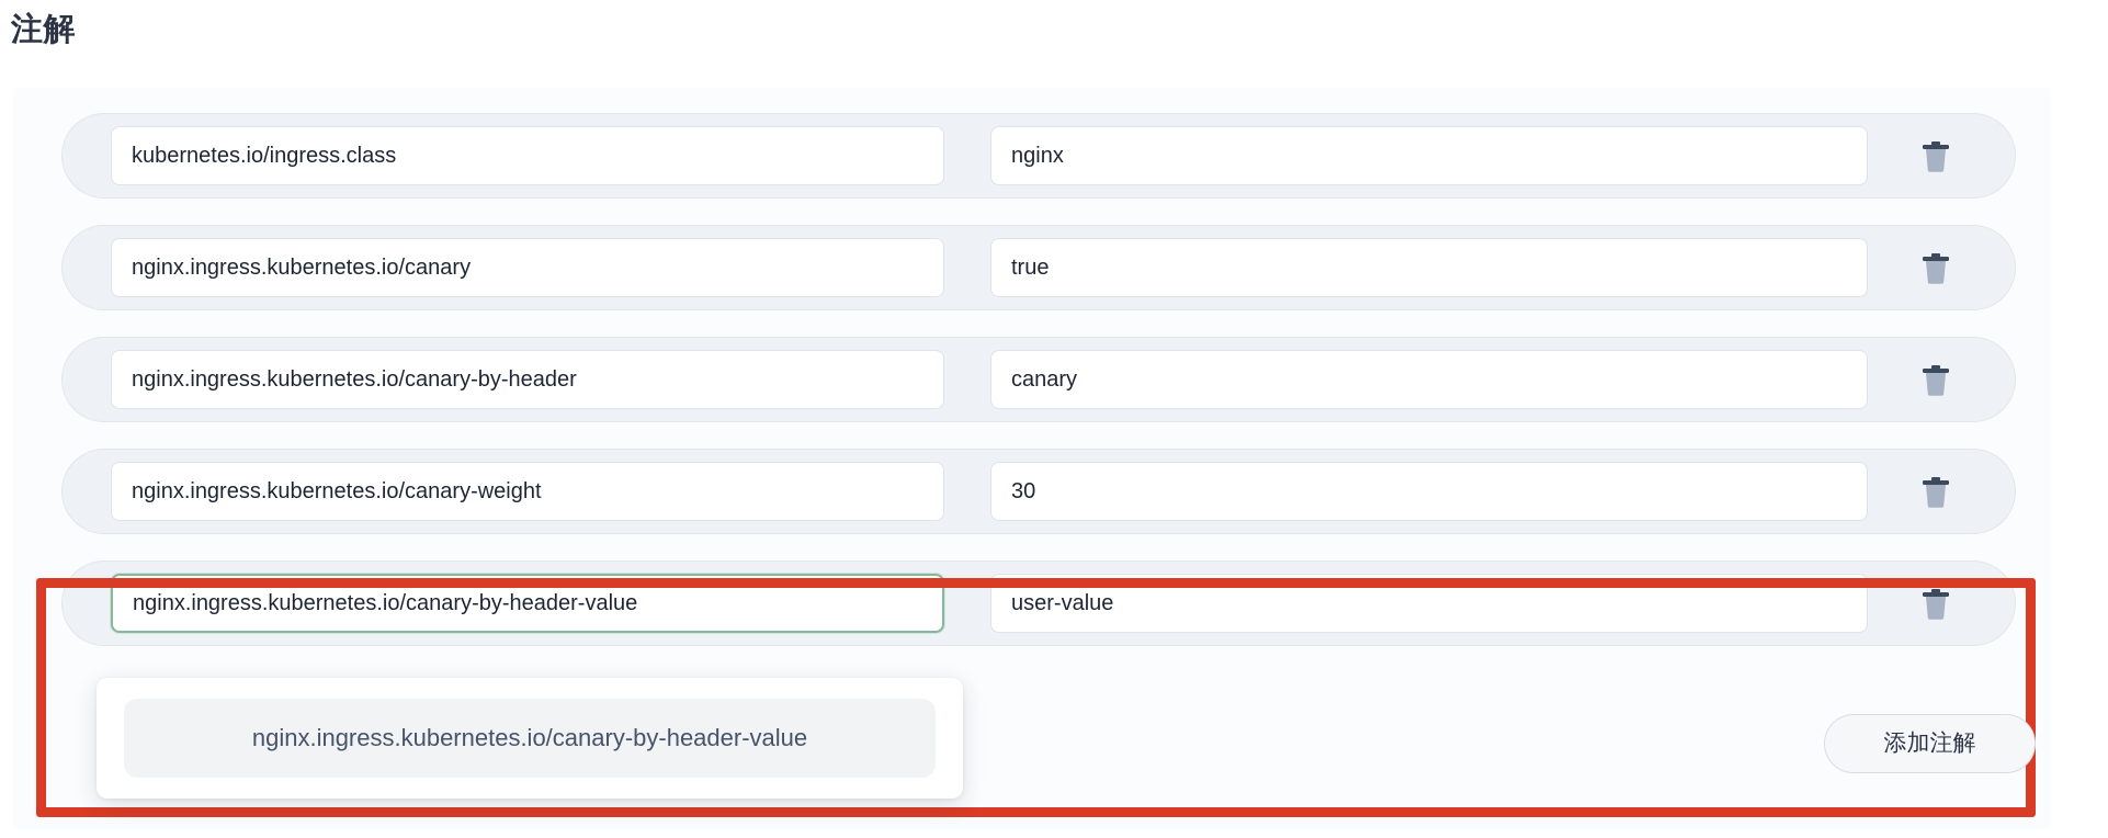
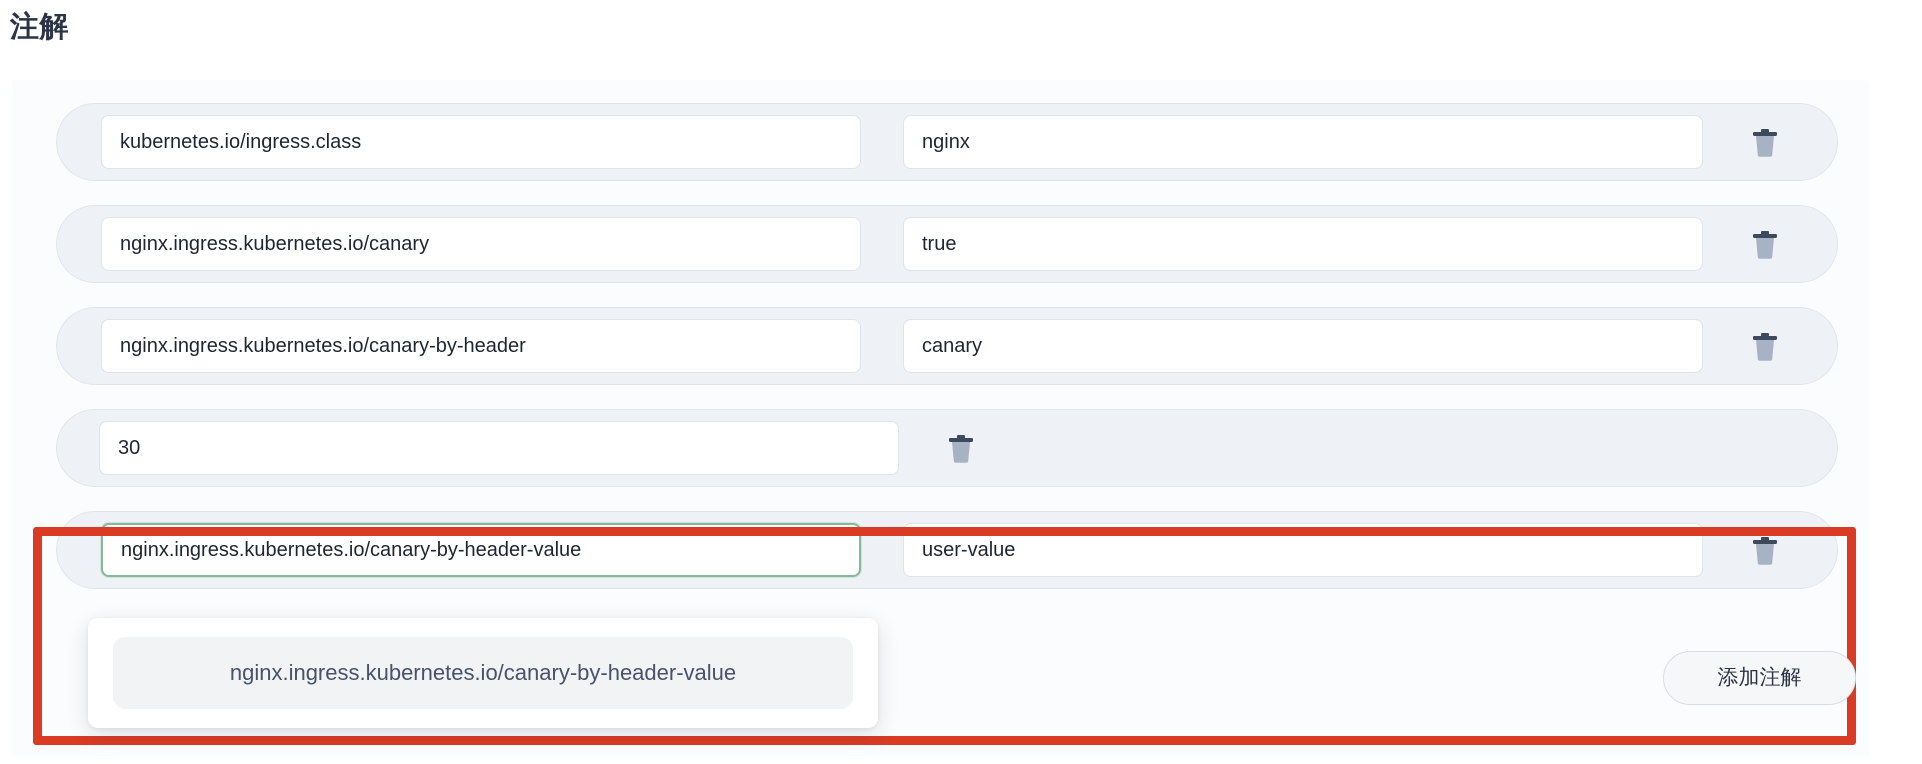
  注解
  kubernetes.io/ingress.class
  nginx
  nginx.ingress.kubernetes.io/canary
  true
  nginx.ingress.kubernetes.io/canary-by-header
  canary
- nginx.ingress.kubernetes.io/canary-weight
  30
  nginx.ingress.kubernetes.io/canary-by-header-value
  user-value
  nginx.ingress.kubernetes.io/canary-by-header-value
  添加注解
